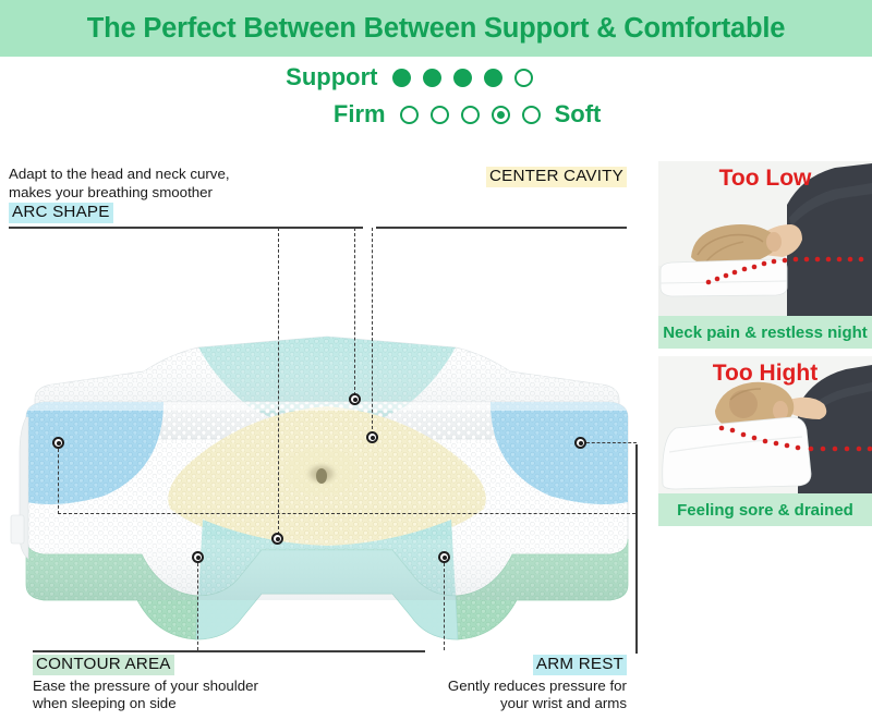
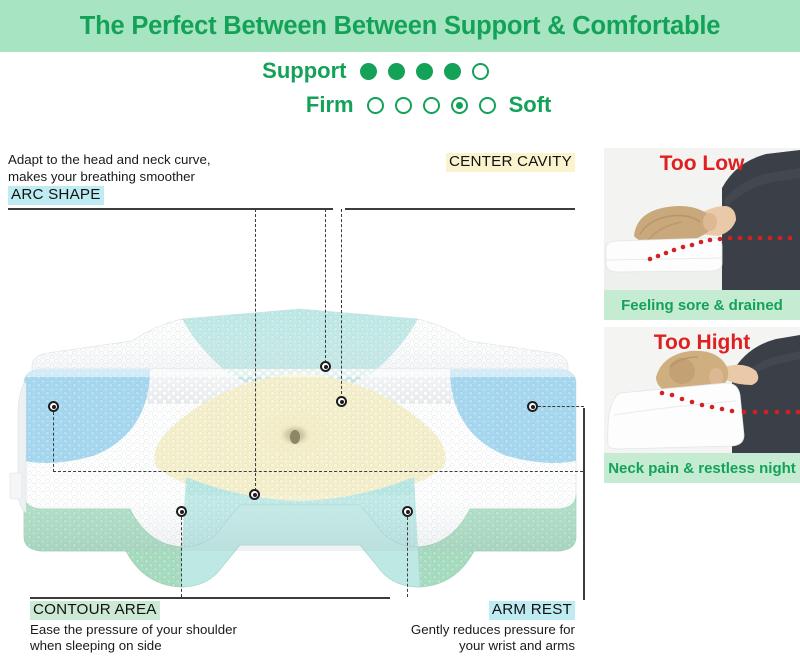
  The Perfect Between Between Support & Comfortable
  Support
  Firm
  Soft
  Adapt to the head and neck curve,
  makes your breathing smoother
  ARC SHAPE
  CENTER CAVITY
  CONTOUR AREA
  Ease the pressure of your shoulder
  when sleeping on side
  ARM REST
  Gently reduces pressure for
  your wrist and arms
  Too Low
- Neck pain & restless night
+ Feeling sore & drained
  Too Hight
- Feeling sore & drained
+ Neck pain & restless night
